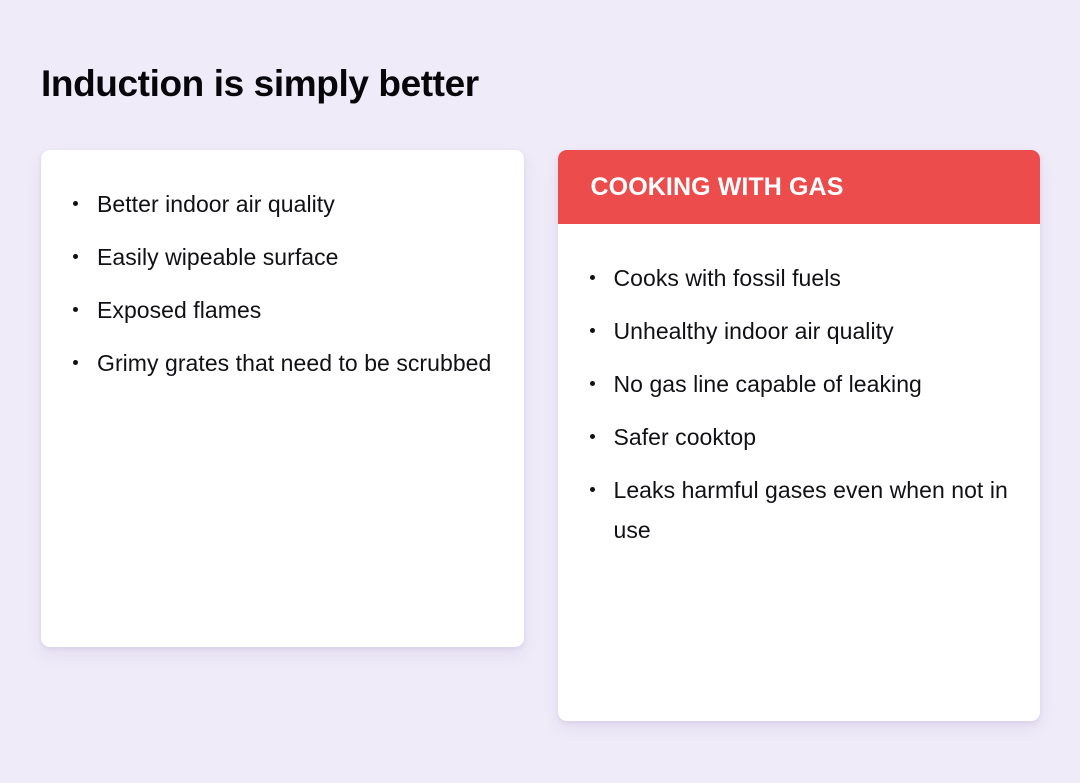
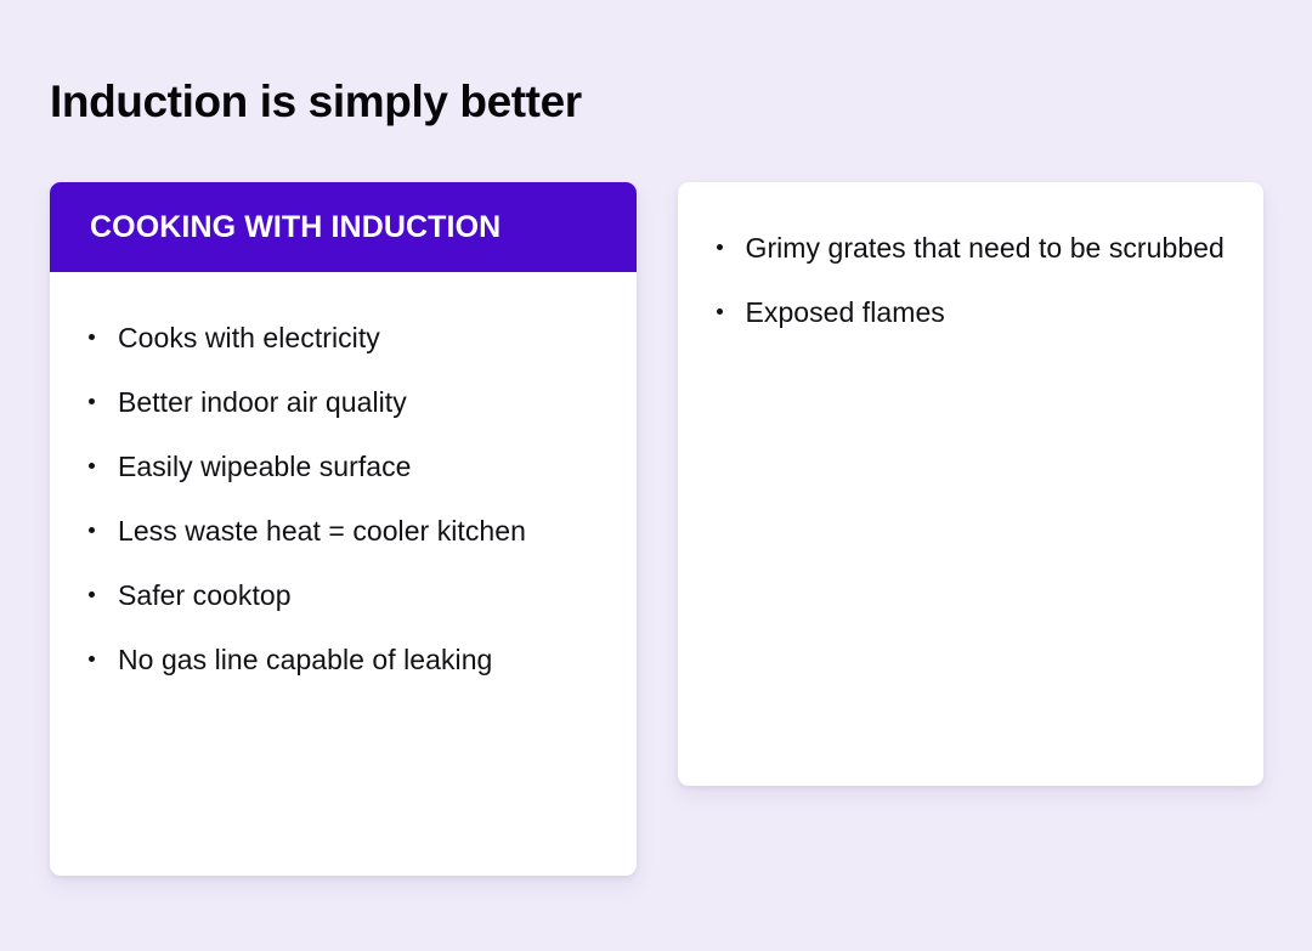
  Induction is simply better
+ COOKING WITH INDUCTION
+ Cooks with electricity
  Better indoor air quality
  Easily wipeable surface
+ Less waste heat = cooler kitchen
- Exposed flames
+ Safer cooktop
- Grimy grates that need to be scrubbed
+ No gas line capable of leaking
- COOKING WITH GAS
- Cooks with fossil fuels
- Unhealthy indoor air quality
- No gas line capable of leaking
+ Grimy grates that need to be scrubbed
- Safer cooktop
+ Exposed flames
- Leaks harmful gases even when not in use
